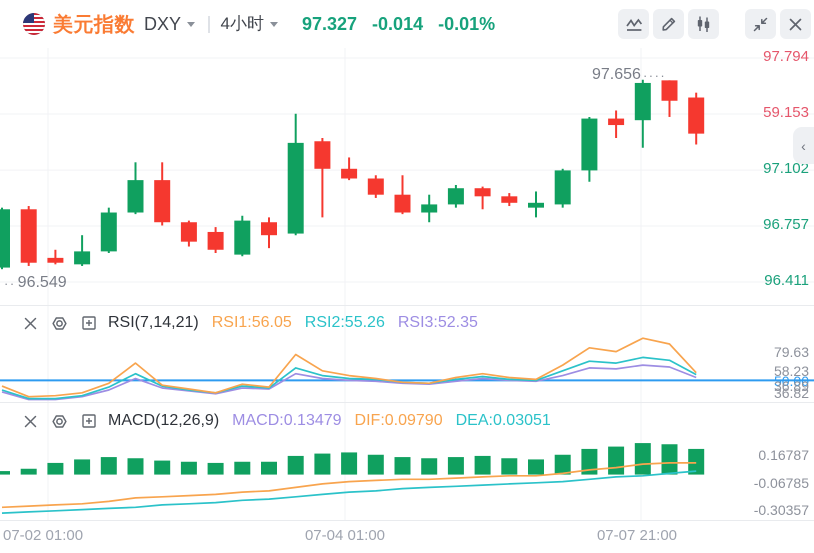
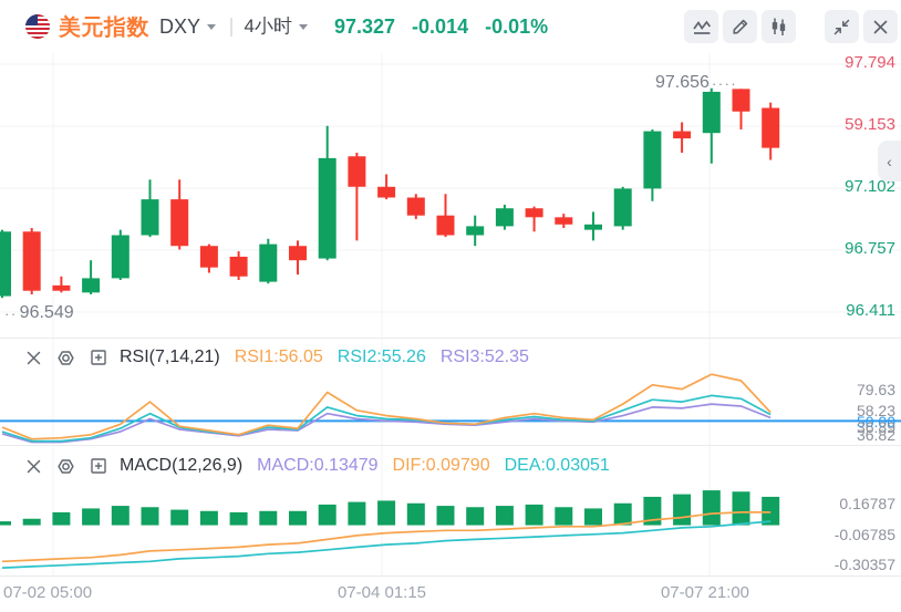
  美元指数
  DXY
  4小时
  97.327
  -0.014
  -0.01%
  97.656
  ····
  ··
  96.549
  RSI(7,14,21)
  RSI1:56.05
  RSI2:55.26
  RSI3:52.35
  MACD(12,26,9)
  MACD:0.13479
  DIF:0.09790
  DEA:0.03051
  97.794
  59.153
  97.102
  96.757
  96.411
  79.63
  58.23
  50.00
  36.89
  36.82
  0.16787
  -0.06785
  -0.30357
- 07-02 01:00
+ 07-02 05:00
- 07-04 01:00
+ 07-04 01:15
  07-07 21:00
  ‹
